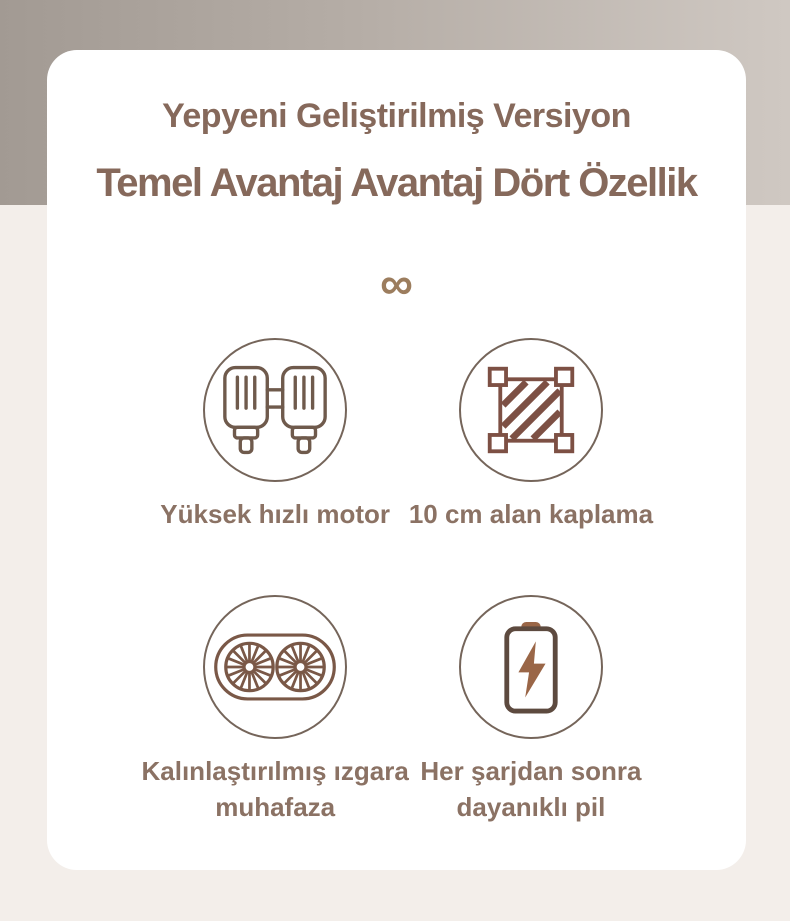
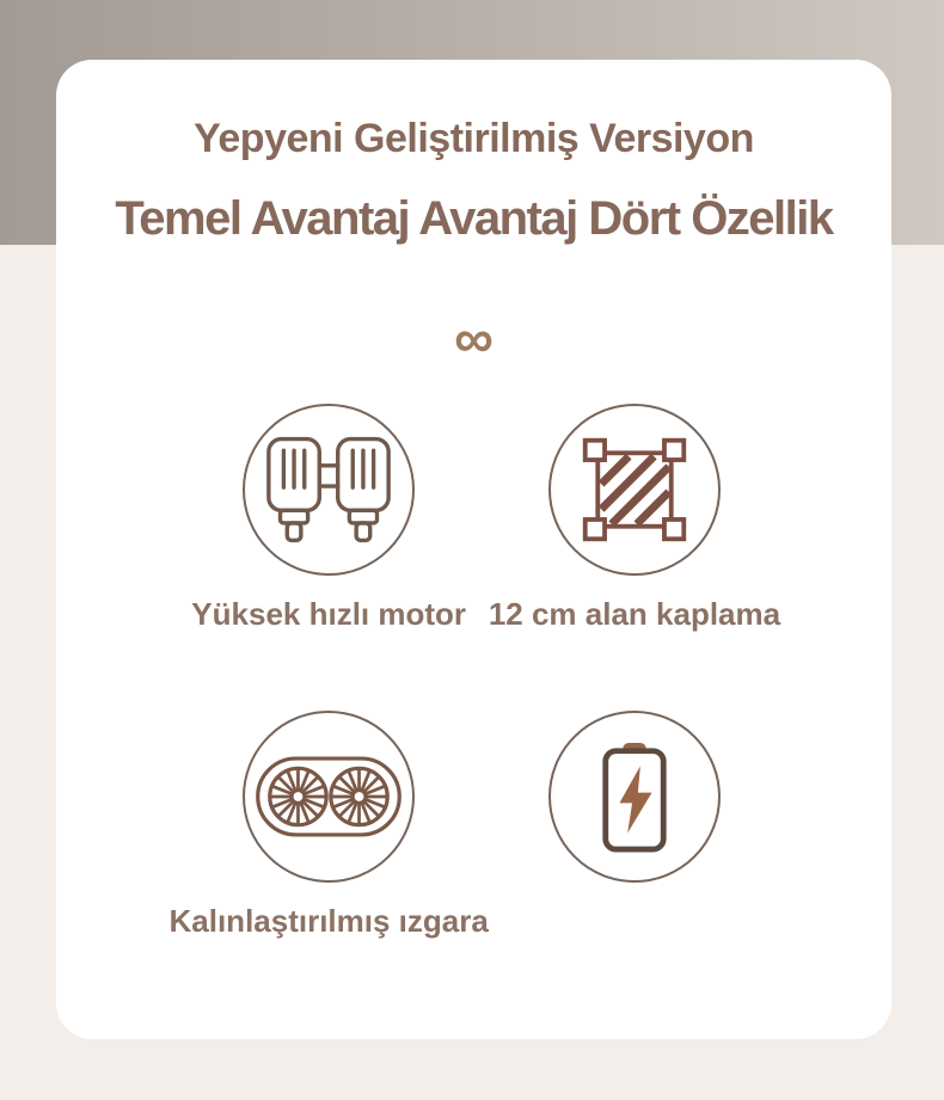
  Yepyeni Geliştirilmiş Versiyon
  Temel Avantaj Avantaj Dört Özellik
  ∞
  Yüksek hızlı motor
- 10 cm alan kaplama
+ 12 cm alan kaplama
  Kalınlaştırılmış ızgara
- muhafaza
- Her şarjdan sonra
- dayanıklı pil
